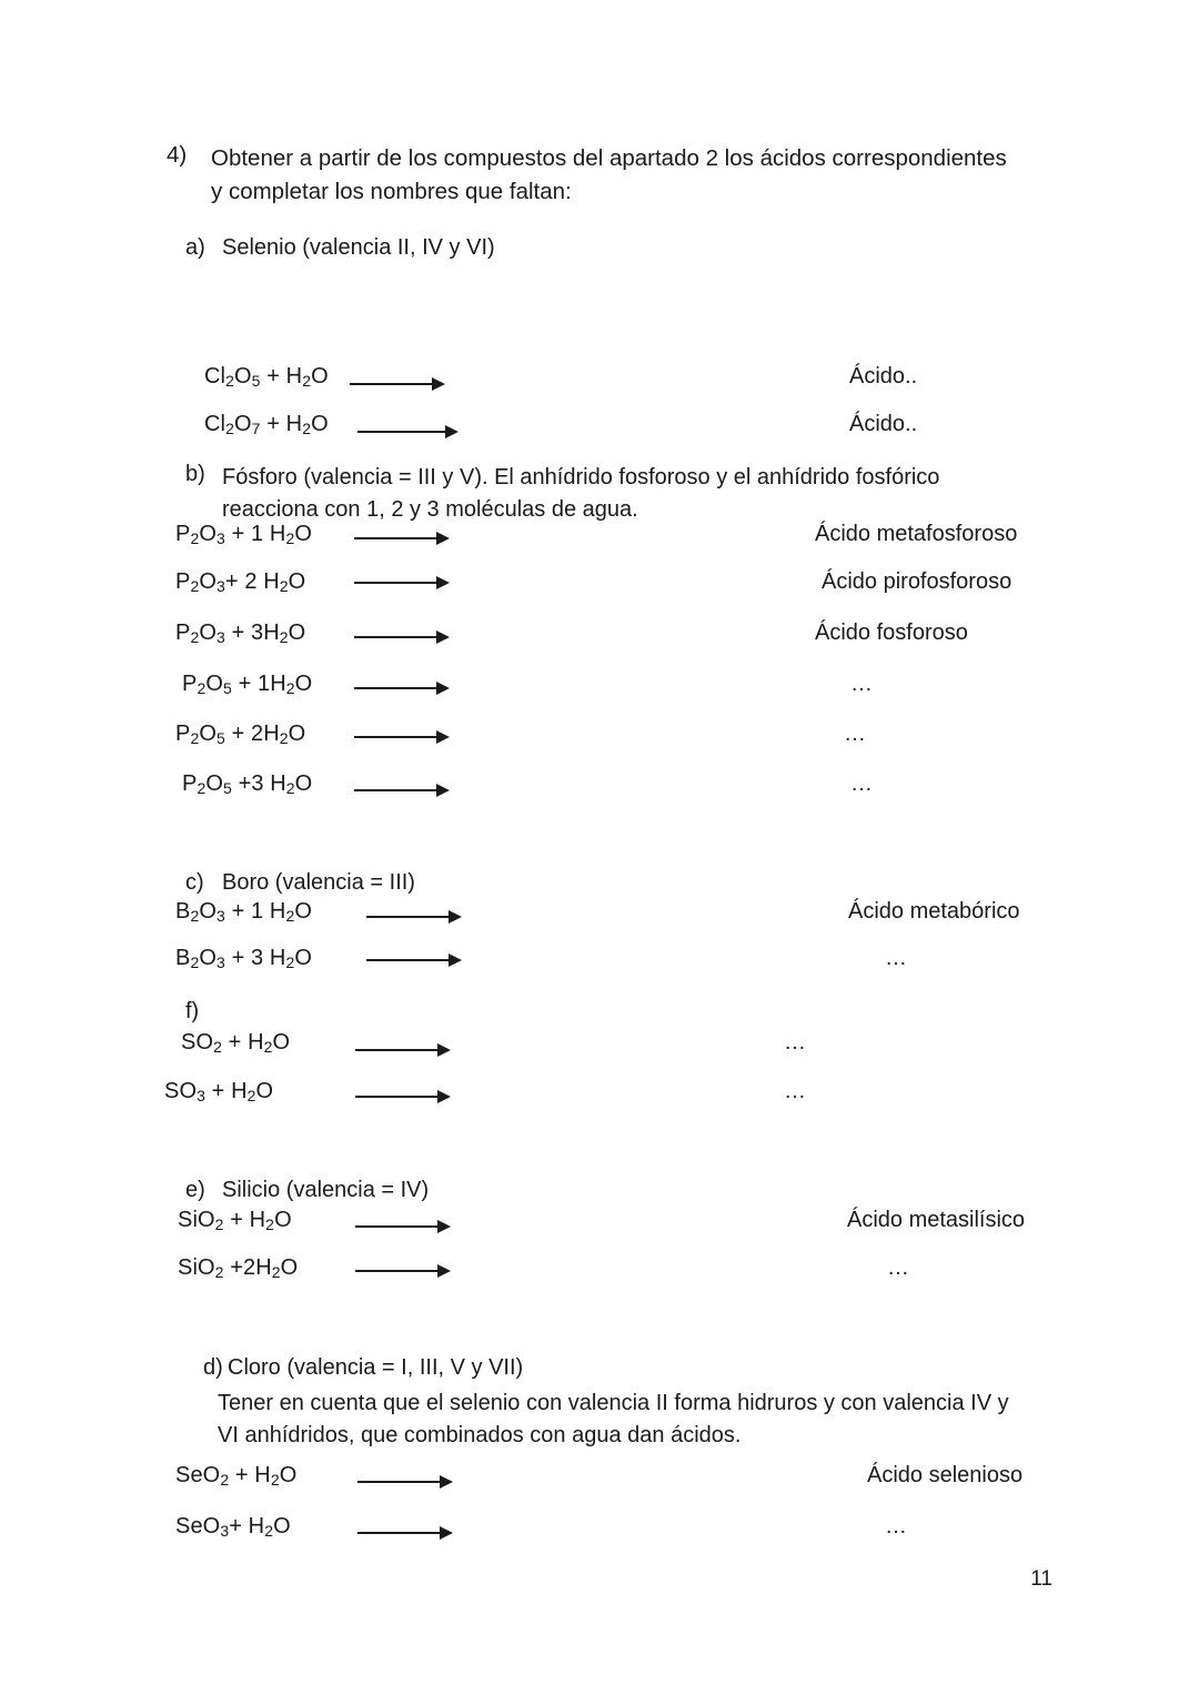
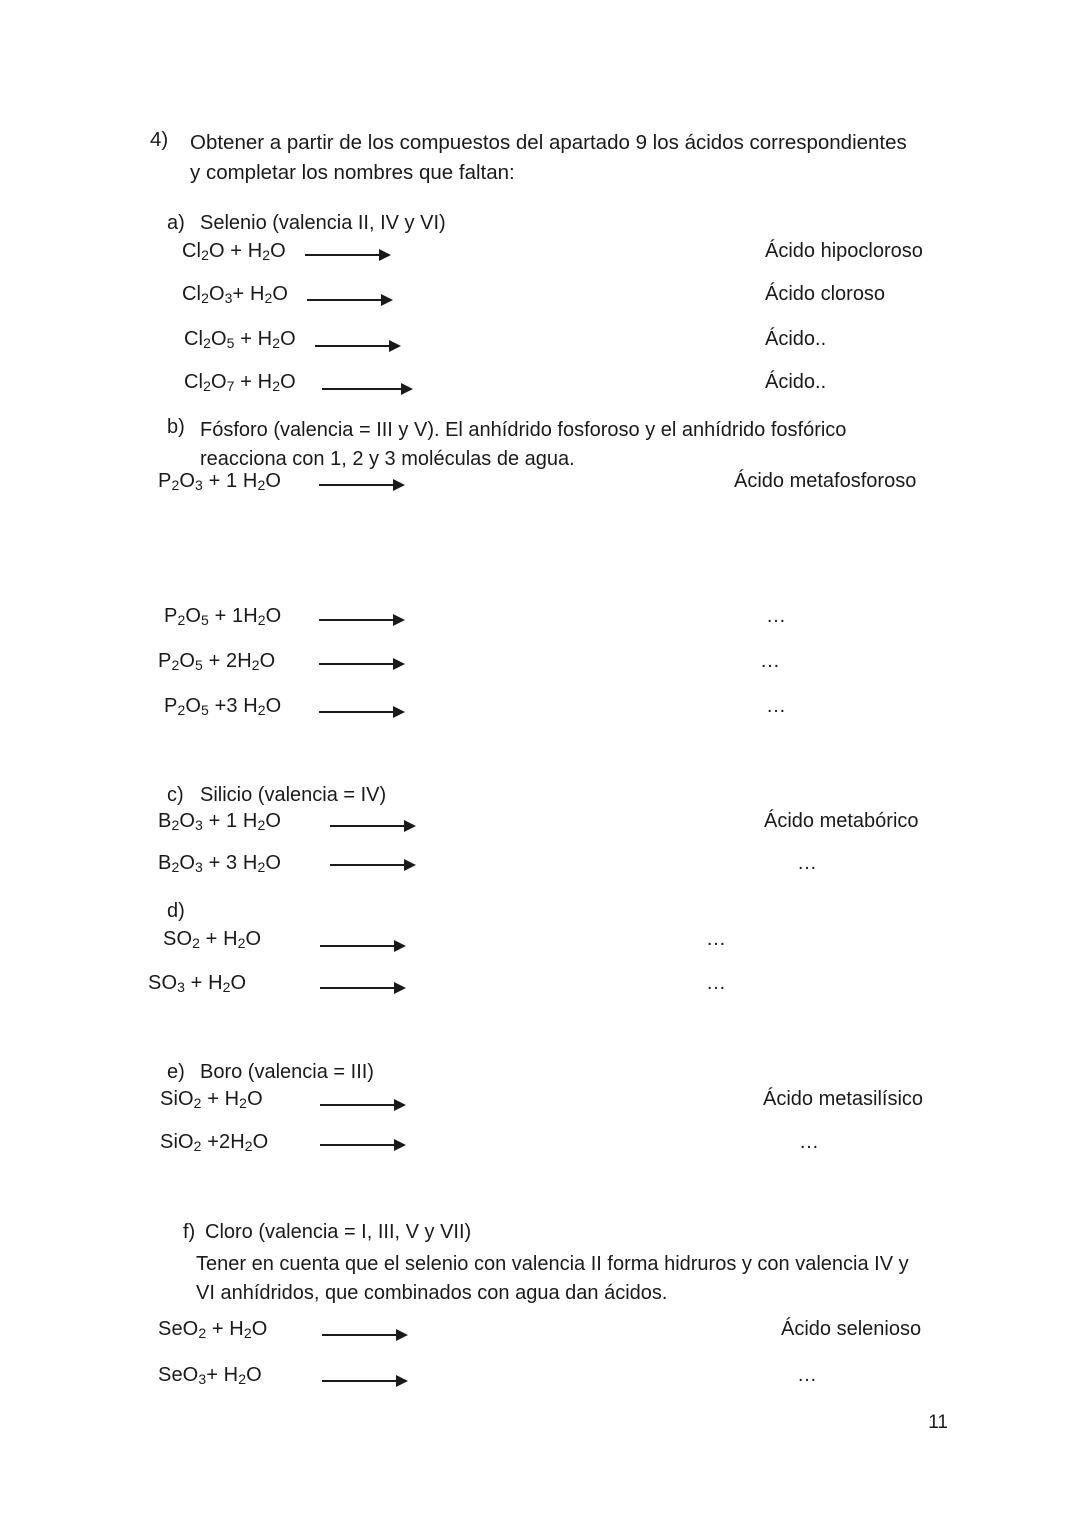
  4)
- Obtener a partir de los compuestos del apartado 2 los ácidos correspondientes y completar los nombres que faltan:
+ Obtener a partir de los compuestos del apartado 9 los ácidos correspondientes y completar los nombres que faltan:
  a)
  Selenio (valencia II, IV y VI)
+ Cl2O + H2O
+ Ácido hipocloroso
+ Cl2O3+ H2O
+ Ácido cloroso
  Cl2O5 + H2O
  Ácido..
  Cl2O7 + H2O
  Ácido..
  b)
  Fósforo (valencia = III y V). El anhídrido fosforoso y el anhídrido fosfórico reacciona con 1, 2 y 3 moléculas de agua.
  P2O3 + 1 H2O
  Ácido metafosforoso
- P2O3+ 2 H2O
- Ácido pirofosforoso
- P2O3 + 3H2O
- Ácido fosforoso
  P2O5 + 1H2O
  …
  P2O5 + 2H2O
  …
  P2O5 +3 H2O
  …
  c)
- Boro (valencia = III)
+ Silicio (valencia = IV)
  B2O3 + 1 H2O
  Ácido metabórico
  B2O3 + 3 H2O
  …
- f)
+ d)
  SO2 + H2O
  …
  SO3 + H2O
  …
  e)
- Silicio (valencia = IV)
+ Boro (valencia = III)
  SiO2 + H2O
  Ácido metasilísico
  SiO2 +2H2O
  …
- d)
+ f)
  Cloro (valencia = I, III, V y VII)
  Tener en cuenta que el selenio con valencia II forma hidruros y con valencia IV y VI anhídridos, que combinados con agua dan ácidos.
  SeO2 + H2O
  Ácido selenioso
  SeO3+ H2O
  …
  11
